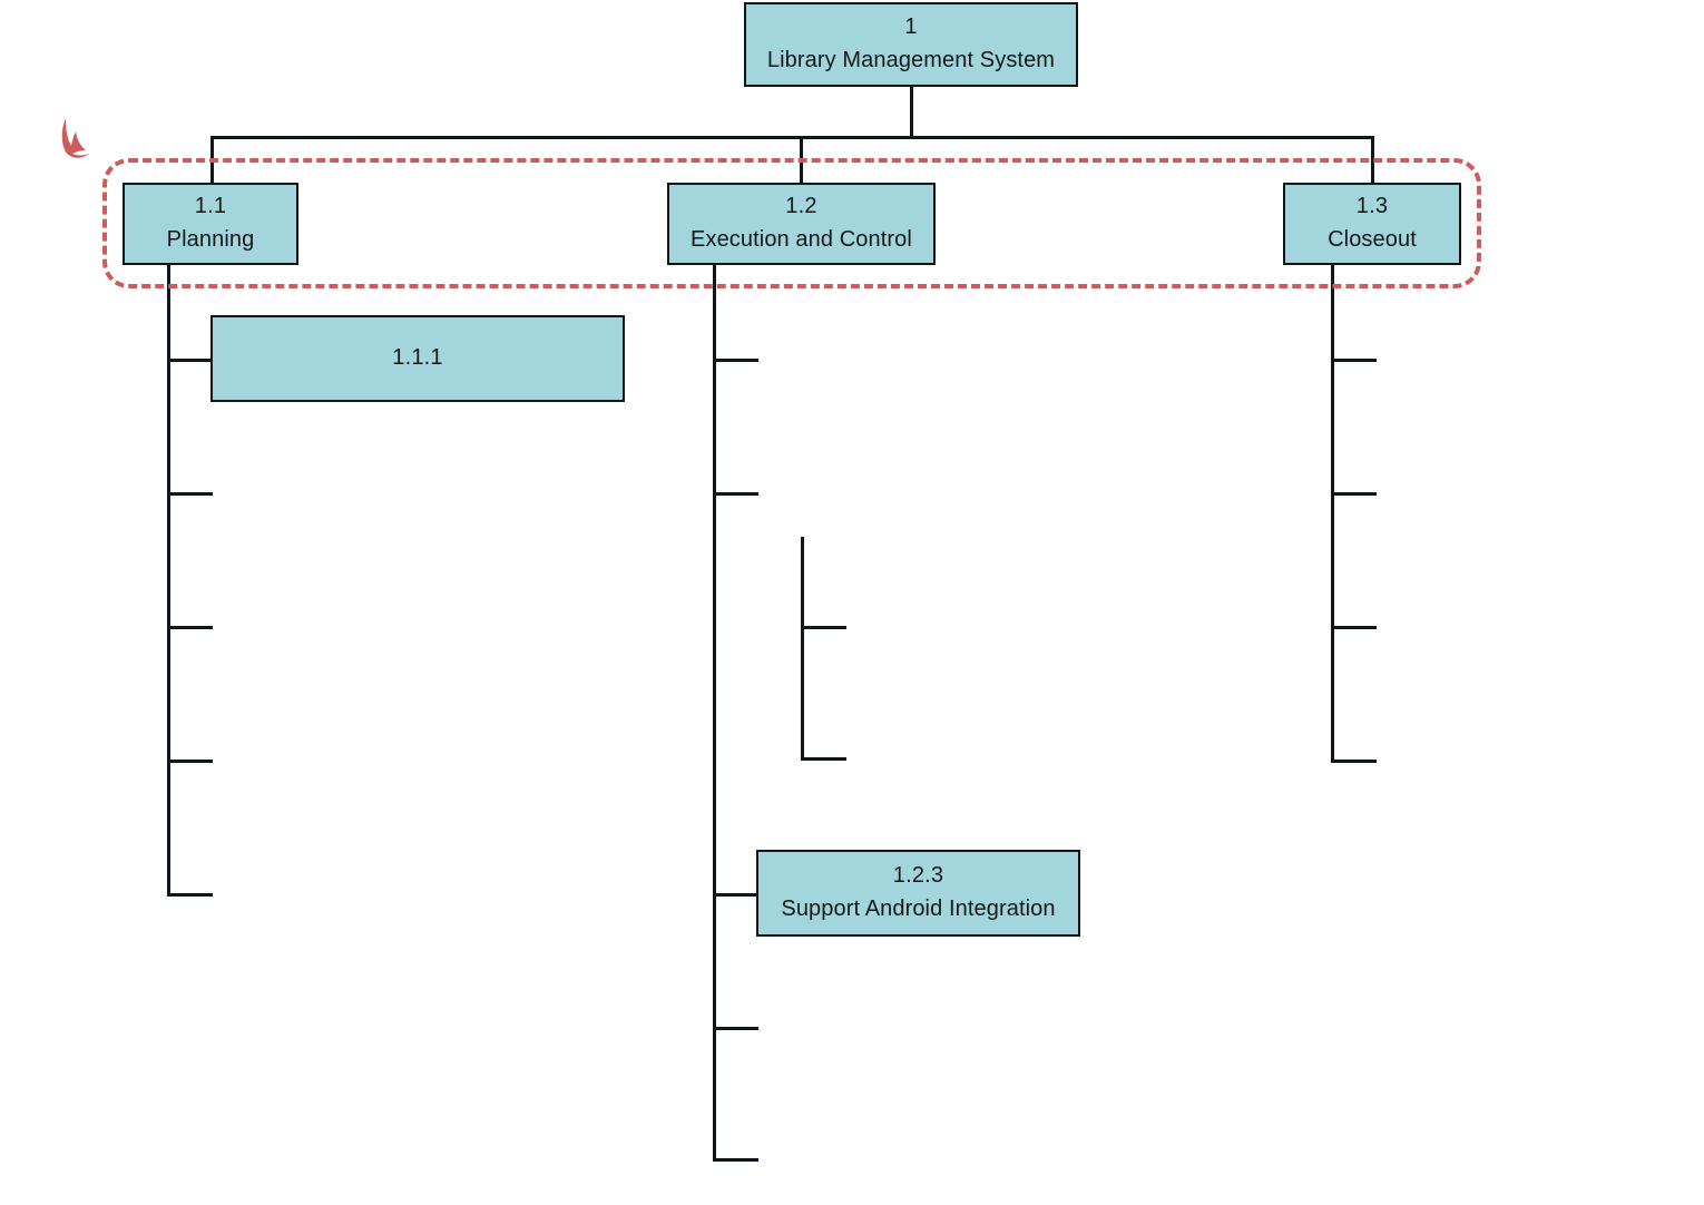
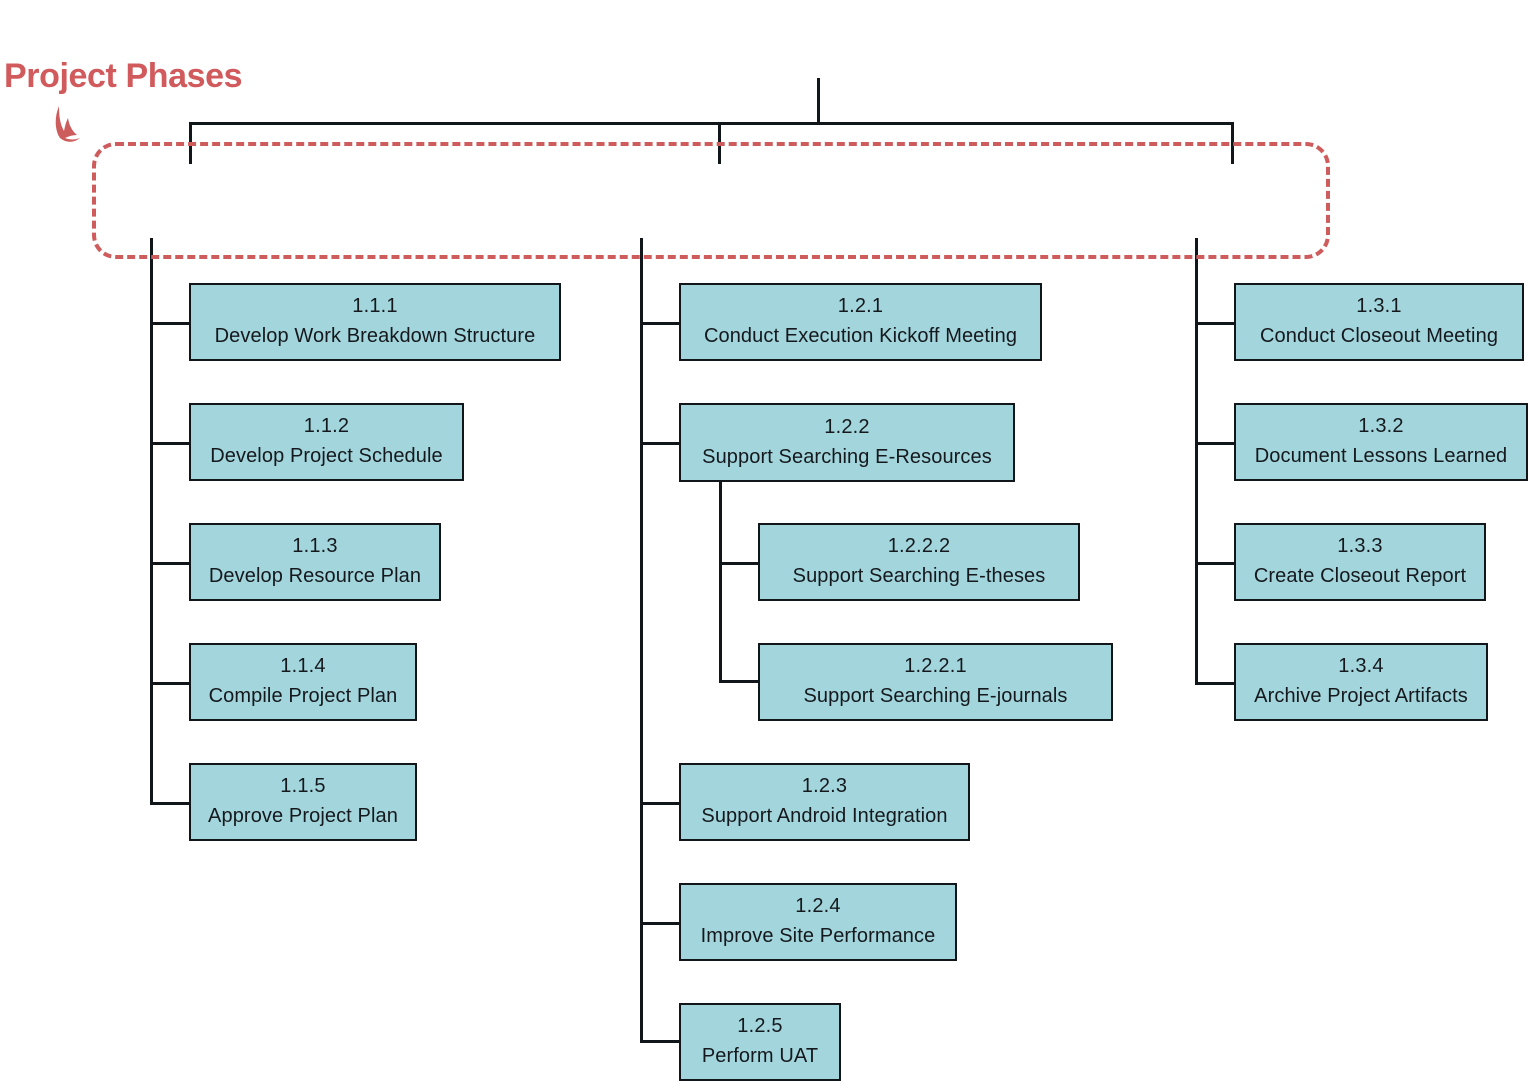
- 1
- Library Management System
- 1.1
- Planning
- 1.2
- Execution and Control
- 1.3
- Closeout
  1.1.1
+ Develop Work Breakdown Structure
+ 1.1.2
+ Develop Project Schedule
+ 1.1.3
+ Develop Resource Plan
+ 1.1.4
+ Compile Project Plan
+ 1.1.5
+ Approve Project Plan
+ 1.2.1
+ Conduct Execution Kickoff Meeting
+ 1.2.2
+ Support Searching E-Resources
  1.2.3
  Support Android Integration
+ 1.2.4
+ Improve Site Performance
+ 1.2.5
+ Perform UAT
+ 1.2.2.2
+ Support Searching E-theses
+ 1.2.2.1
+ Support Searching E-journals
+ 1.3.1
+ Conduct Closeout Meeting
+ 1.3.2
+ Document Lessons Learned
+ 1.3.3
+ Create Closeout Report
+ 1.3.4
+ Archive Project Artifacts
+ Project Phases
